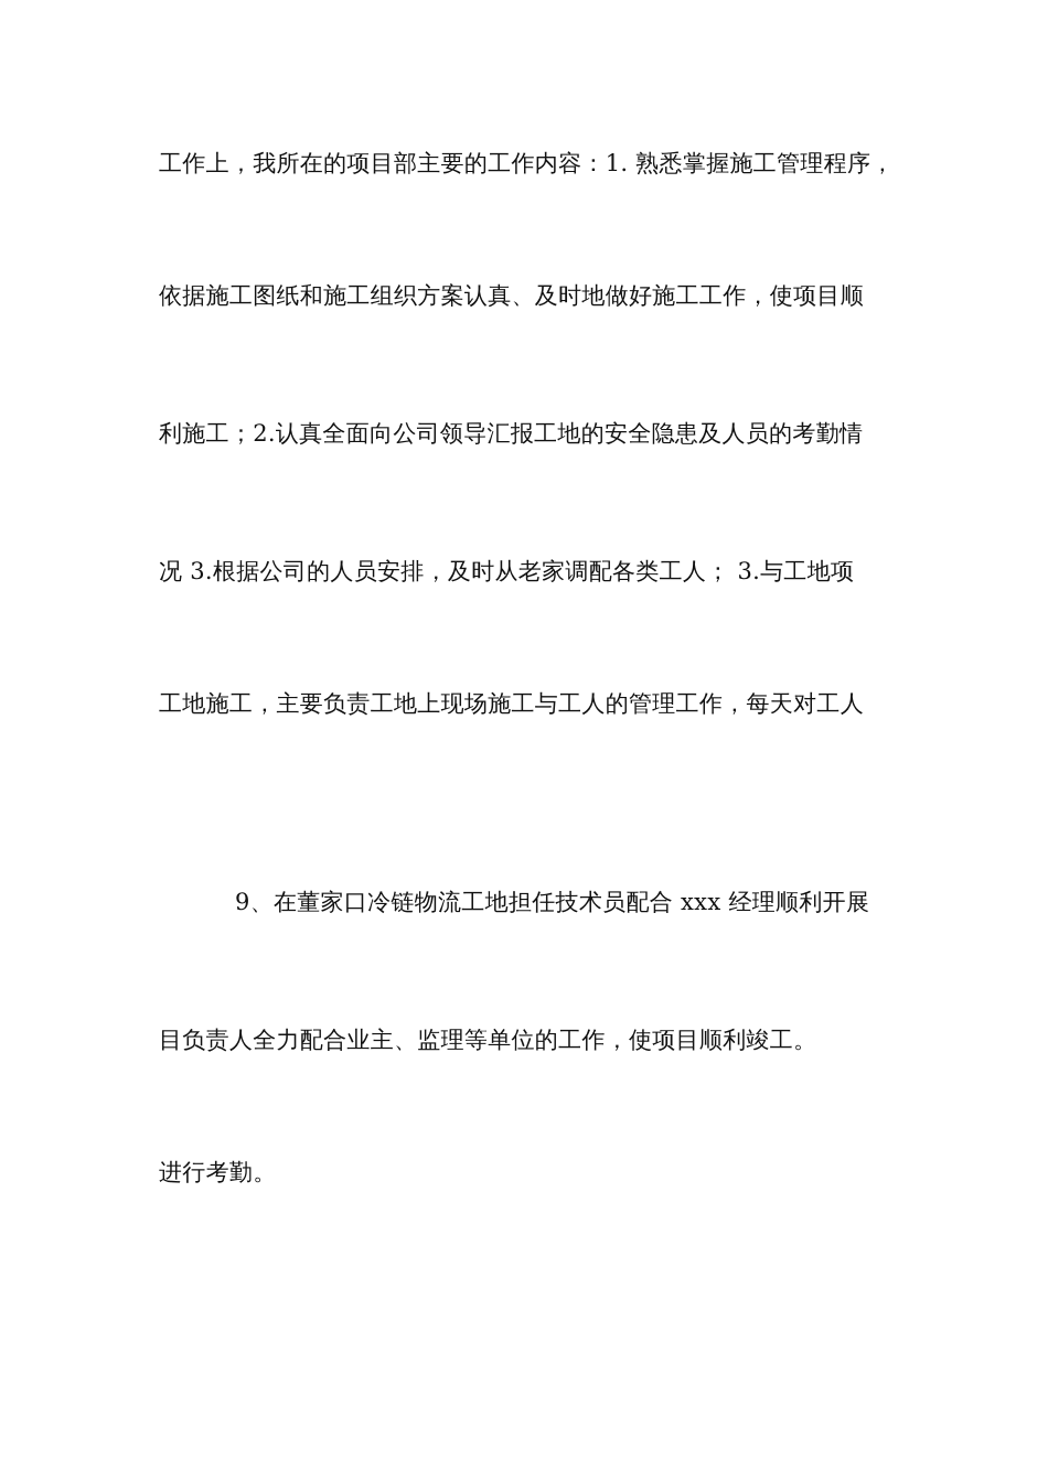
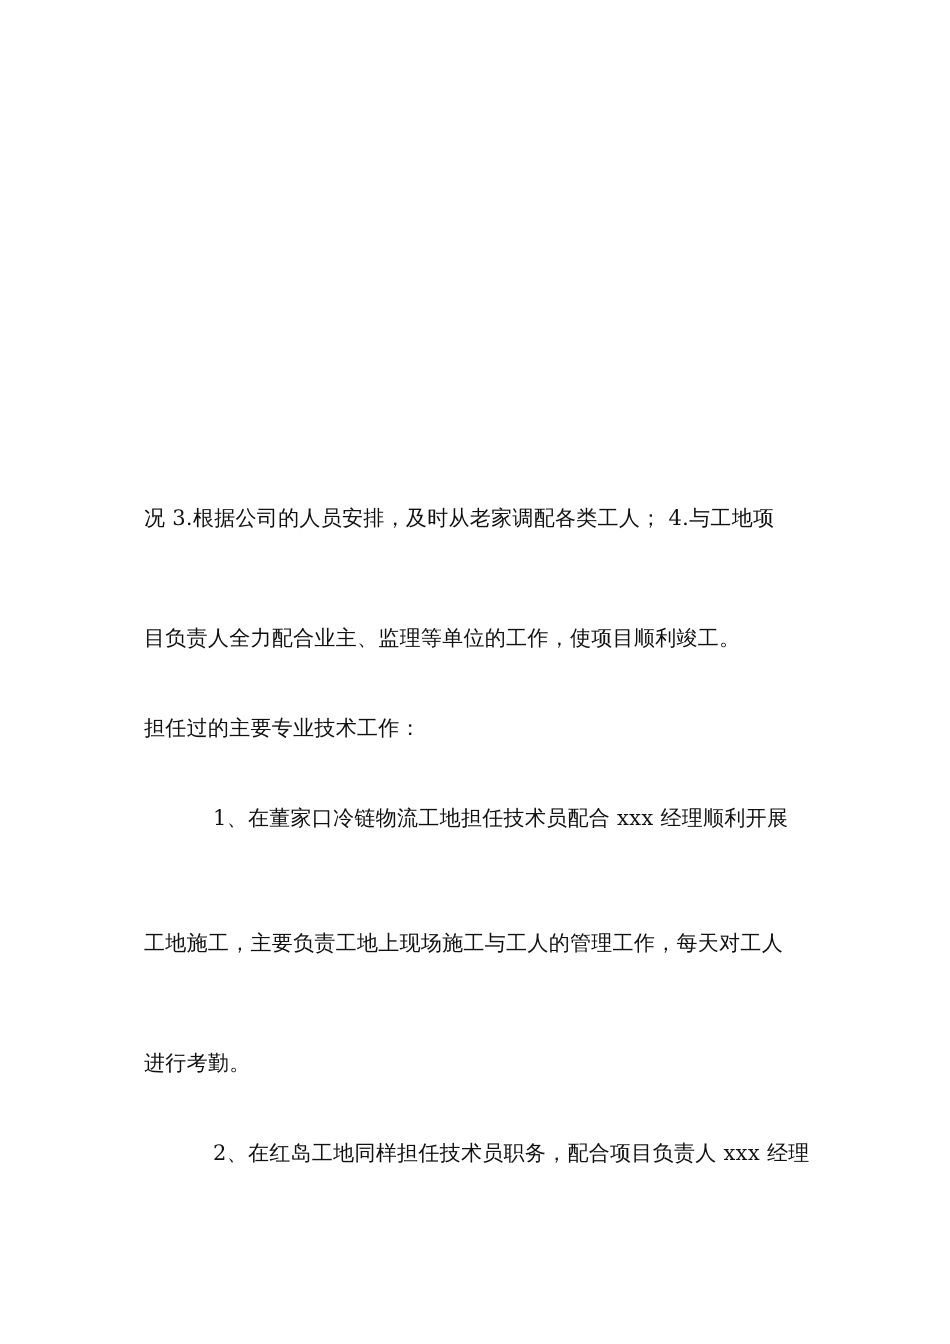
- 工作上，我所在的项目部主要的工作内容：1. 熟悉掌握施工管理程序，
- 依据施工图纸和施工组织方案认真、及时地做好施工工作，使项目顺
- 利施工；2.认真全面向公司领导汇报工地的安全隐患及人员的考勤情
- 况 3.根据公司的人员安排，及时从老家调配各类工人； 3.与工地项
+ 况 3.根据公司的人员安排，及时从老家调配各类工人； 4.与工地项
- 工地施工，主要负责工地上现场施工与工人的管理工作，每天对工人
+ 目负责人全力配合业主、监理等单位的工作，使项目顺利竣工。
+ 担任过的主要专业技术工作：
- 9、在董家口冷链物流工地担任技术员配合 xxx 经理顺利开展
+ 1、在董家口冷链物流工地担任技术员配合 xxx 经理顺利开展
- 目负责人全力配合业主、监理等单位的工作，使项目顺利竣工。
+ 工地施工，主要负责工地上现场施工与工人的管理工作，每天对工人
  进行考勤。
+ 2、在红岛工地同样担任技术员职务，配合项目负责人 xxx 经理
